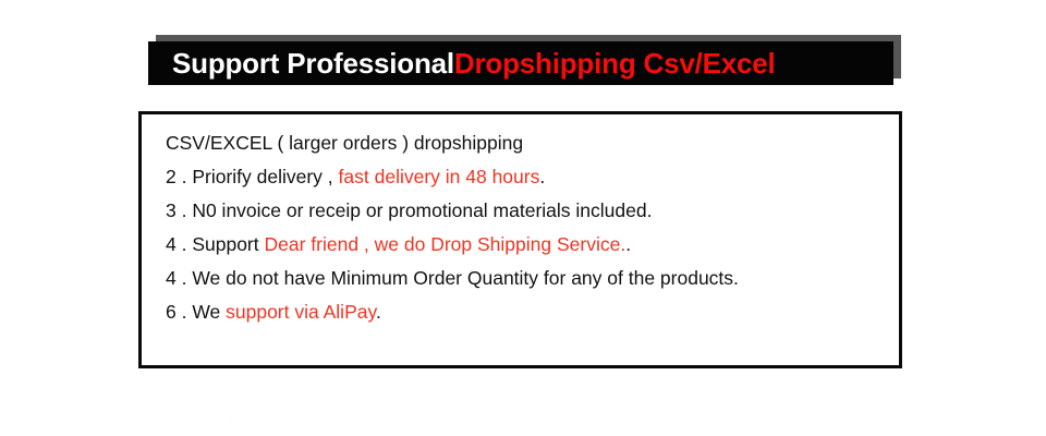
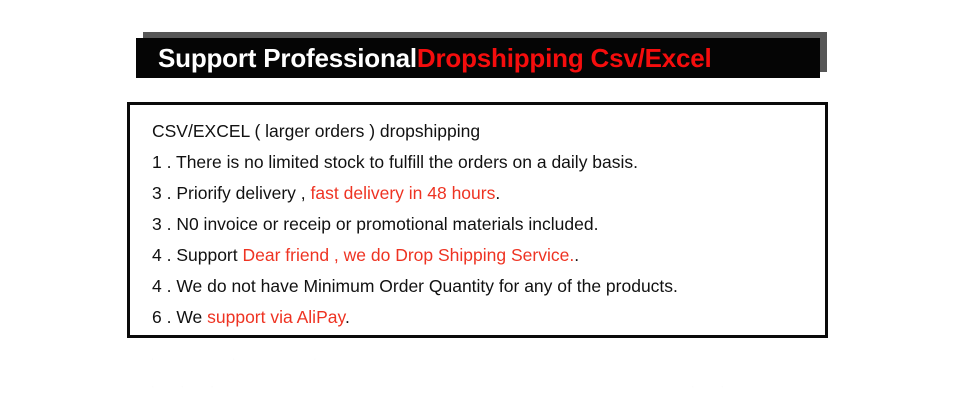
  Support Professional
  Dropshipping Csv/Excel
  CSV/EXCEL ( larger orders ) dropshipping
+ 1 . There is no limited stock to fulfill the orders on a daily basis.
- 2 . Priorify delivery , fast delivery in 48 hours.
+ 3 . Priorify delivery , fast delivery in 48 hours.
  3 . N0 invoice or receip or promotional materials included.
  4 . Support Dear friend , we do Drop Shipping Service..
  4 . We do not have Minimum Order Quantity for any of the products.
  6 . We support via AliPay.
